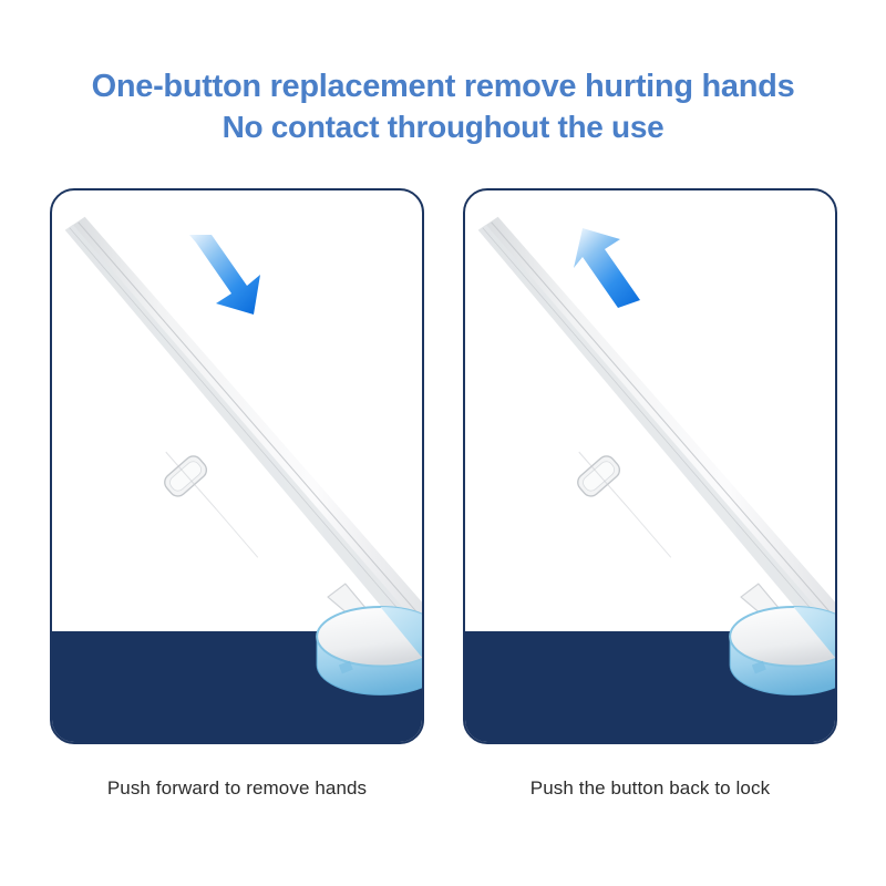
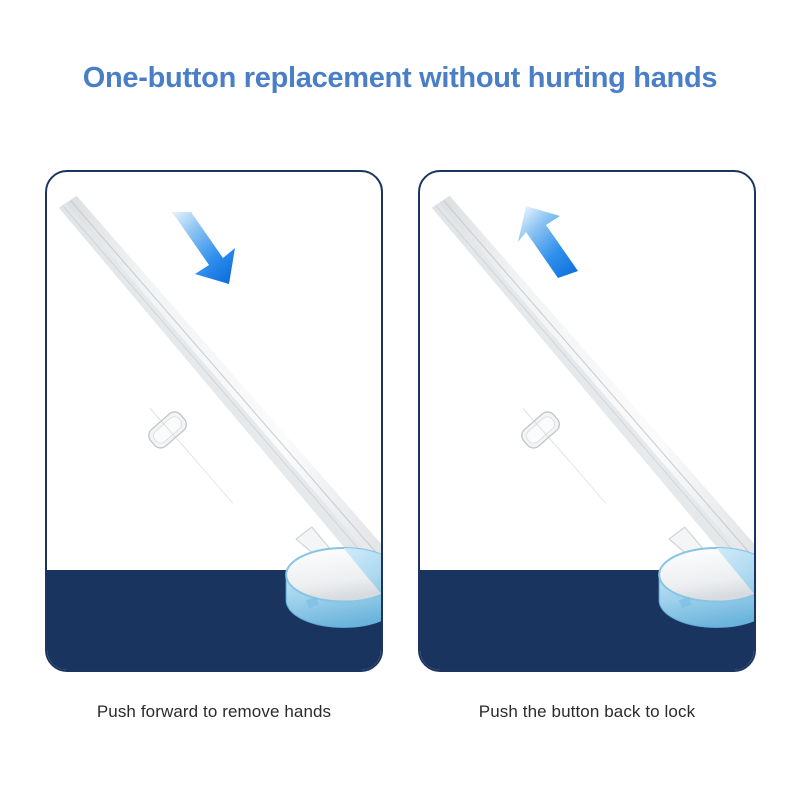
- One-button replacement remove hurting hands
+ One-button replacement without hurting hands
- No contact throughout the use
  Push forward to remove hands
  Push the button back to lock
